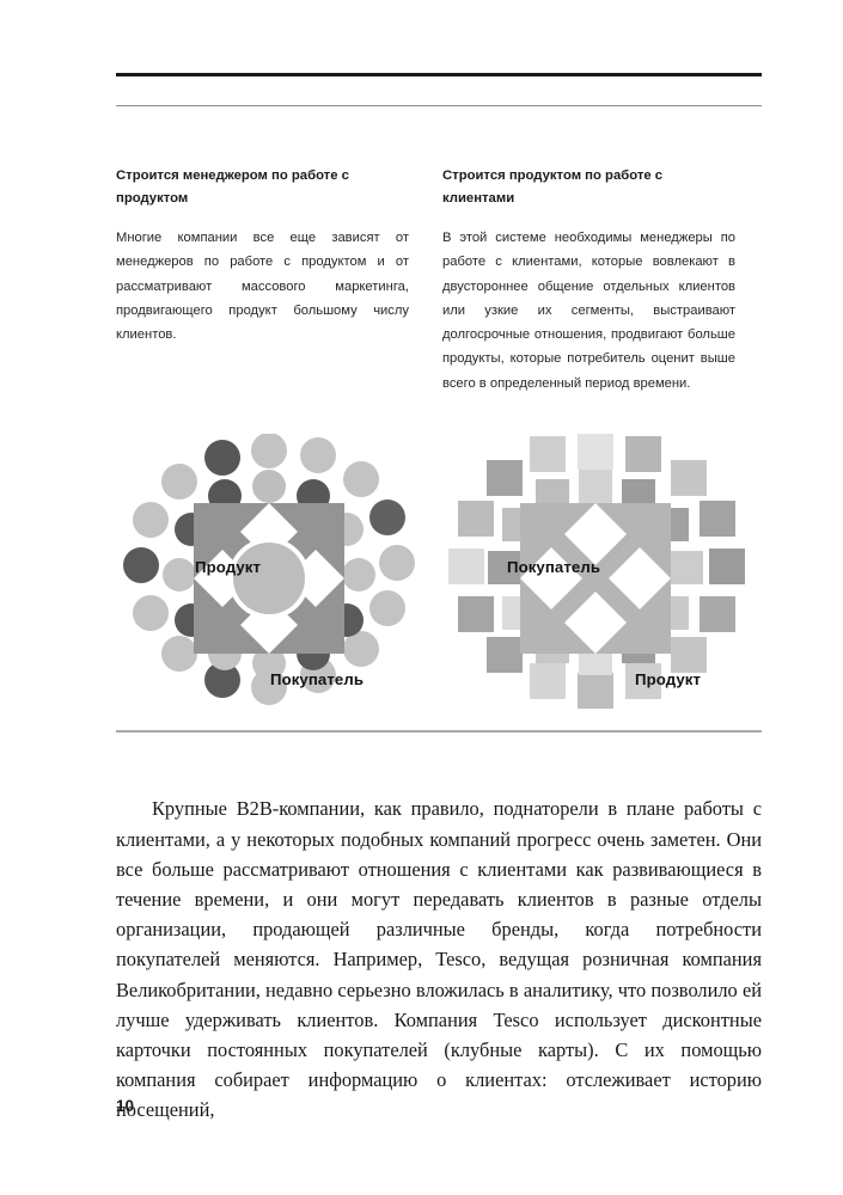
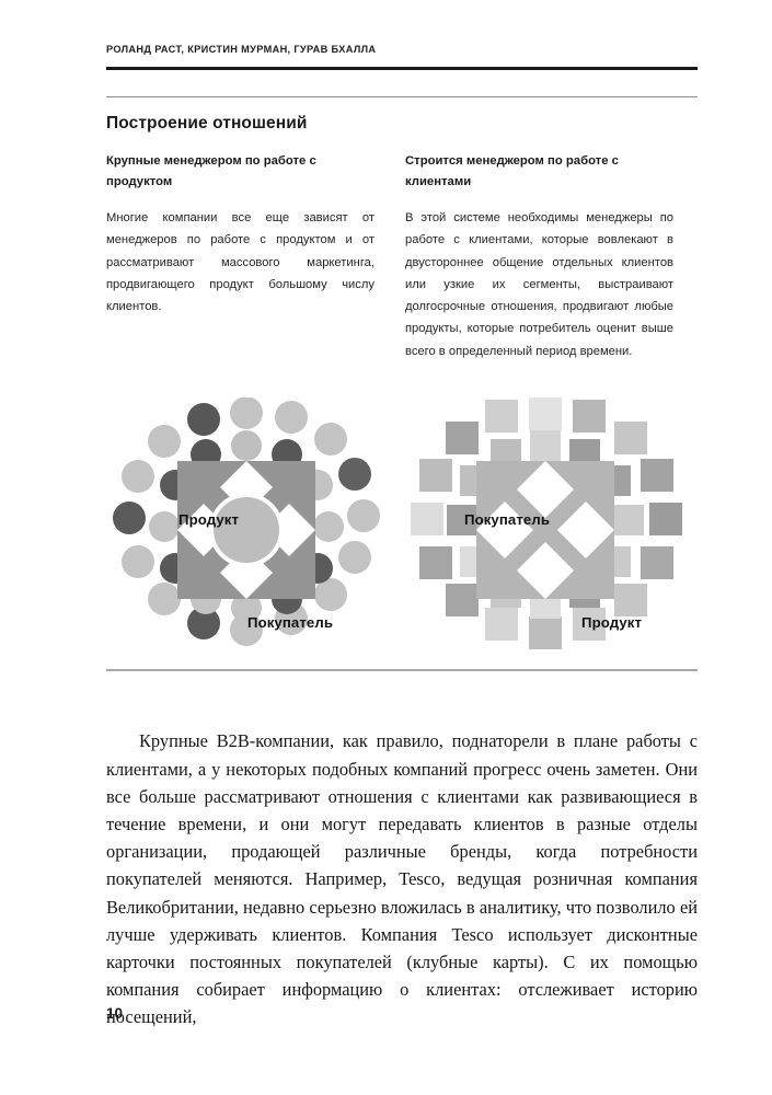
+ РОЛАНД РАСТ, КРИСТИН МУРМАН, ГУРАВ БХАЛЛА
+ Построение отношений
- Строится менеджером по работе с продуктом
+ Крупные менеджером по работе с продуктом
  Многие компании все еще зависят от менеджеров по работе с продуктом и от рассматривают массового маркетинга, продвигающего продукт большому числу клиентов.
- Строится продуктом по работе с клиентами
+ Строится менеджером по работе с клиентами
- В этой системе необходимы менеджеры по работе с клиентами, которые вовлекают в двустороннее общение отдельных клиентов или узкие их сегменты, выстраивают долгосрочные отношения, продвигают больше продукты, которые потребитель оценит выше всего в определенный период времени.
+ В этой системе необходимы менеджеры по работе с клиентами, которые вовлекают в двустороннее общение отдельных клиентов или узкие их сегменты, выстраивают долгосрочные отношения, продвигают любые продукты, которые потребитель оценит выше всего в определенный период времени.
  Продукт
  Покупатель
  Покупатель
  Продукт
  Крупные B2B-компании, как правило, поднаторели в плане работы с клиентами, а у некоторых подобных компаний прогресс очень заметен. Они все больше рассматривают отношения с клиентами как развивающиеся в течение времени, и они могут передавать клиентов в разные отделы организации, продающей различные бренды, когда потребности покупателей меняются. Например, Tesco, ведущая розничная компания Великобритании, недавно серьезно вложилась в аналитику, что позволило ей лучше удерживать клиентов. Компания Tesco использует дисконтные карточки постоянных покупателей (клубные карты). С их помощью компания собирает информацию о клиентах: отслеживает историю посещений,
  10
